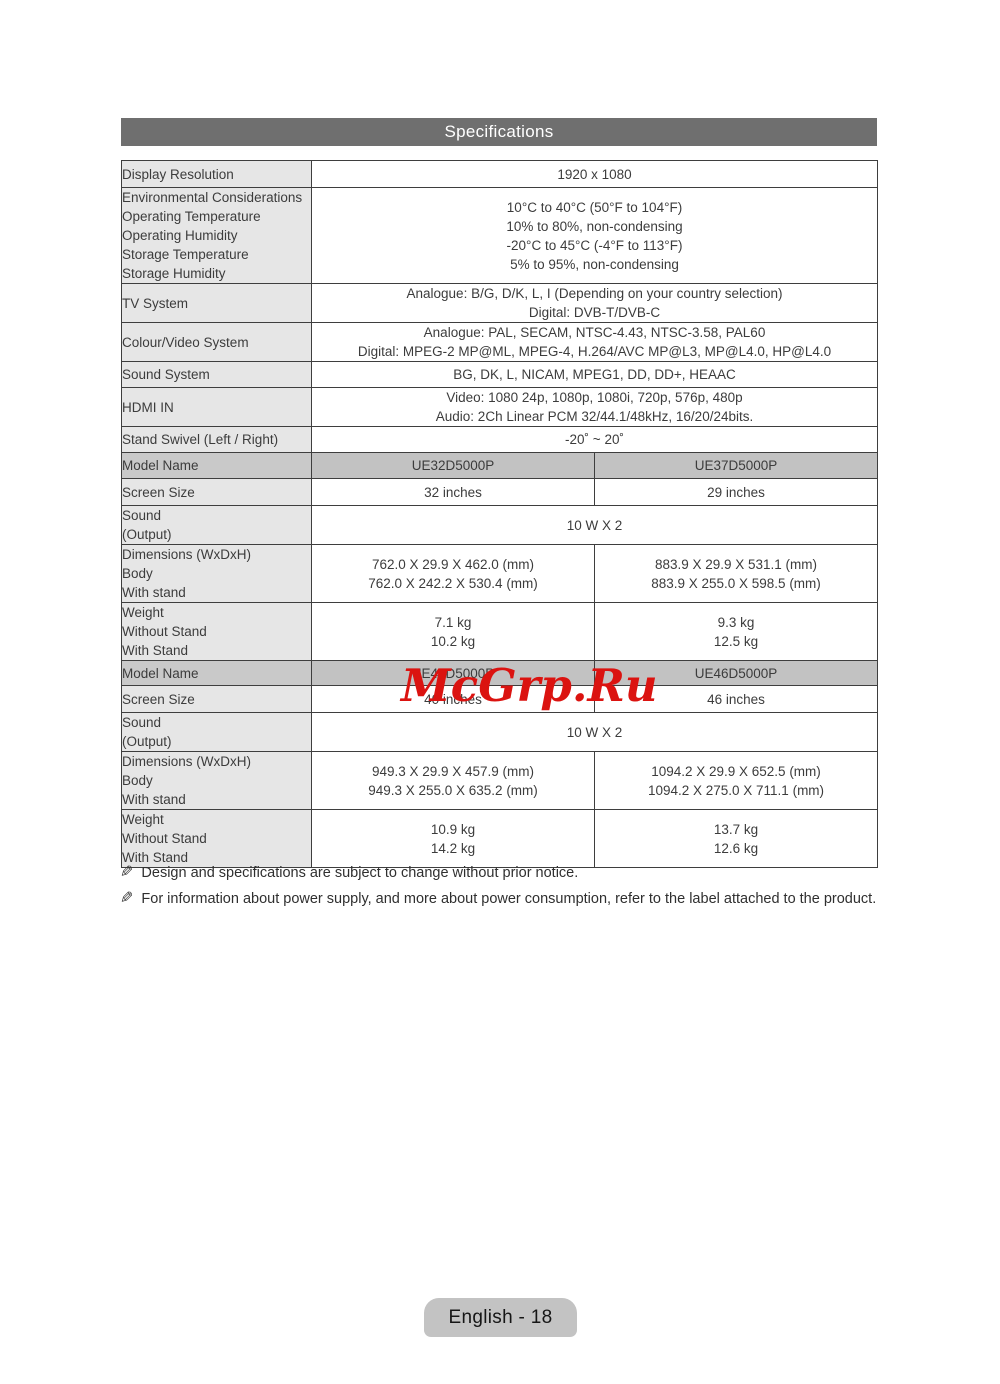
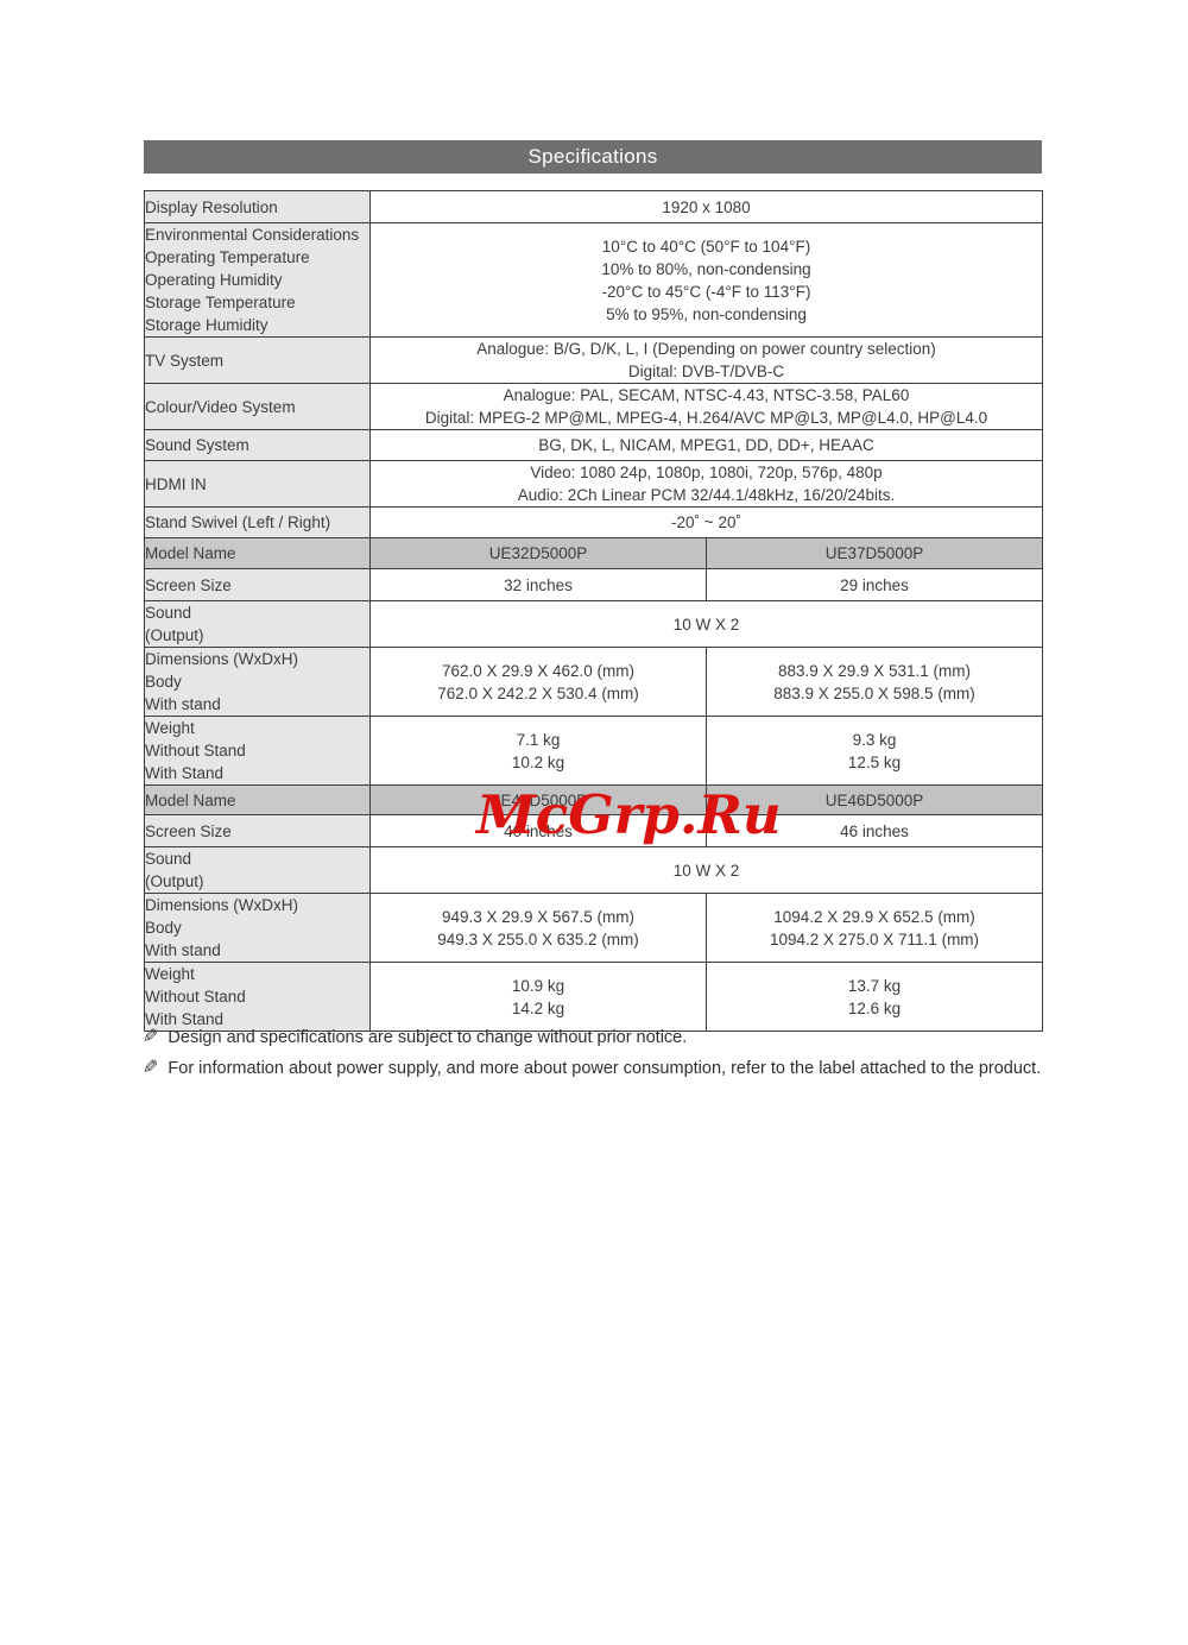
  Specifications
  Display Resolution	1920 x 1080
  Environmental Considerations Operating Temperature Operating Humidity Storage Temperature Storage Humidity	10°C to 40°C (50°F to 104°F) 10% to 80%, non-condensing -20°C to 45°C (-4°F to 113°F) 5% to 95%, non-condensing
- TV System	Analogue: B/G, D/K, L, I (Depending on your country selection) Digital: DVB-T/DVB-C
+ TV System	Analogue: B/G, D/K, L, I (Depending on power country selection) Digital: DVB-T/DVB-C
  Colour/Video System	Analogue: PAL, SECAM, NTSC-4.43, NTSC-3.58, PAL60 Digital: MPEG-2 MP@ML, MPEG-4, H.264/AVC MP@L3, MP@L4.0, HP@L4.0
  Sound System	BG, DK, L, NICAM, MPEG1, DD, DD+, HEAAC
  HDMI IN	Video: 1080 24p, 1080p, 1080i, 720p, 576p, 480p Audio: 2Ch Linear PCM 32/44.1/48kHz, 16/20/24bits.
  Stand Swivel (Left / Right)	-20˚ ~ 20˚
  Model Name	UE32D5000P	UE37D5000P
  Screen Size	32 inches	29 inches
  Sound (Output)	10 W X 2
  Dimensions (WxDxH) Body With stand	762.0 X 29.9 X 462.0 (mm) 762.0 X 242.2 X 530.4 (mm)	883.9 X 29.9 X 531.1 (mm) 883.9 X 255.0 X 598.5 (mm)
  Weight Without Stand With Stand	7.1 kg 10.2 kg	9.3 kg 12.5 kg
  Model Name	UE40D5000P	UE46D5000P
  Screen Size	40 inches	46 inches
  Sound (Output)	10 W X 2
- Dimensions (WxDxH) Body With stand	949.3 X 29.9 X 457.9 (mm) 949.3 X 255.0 X 635.2 (mm)	1094.2 X 29.9 X 652.5 (mm) 1094.2 X 275.0 X 711.1 (mm)
+ Dimensions (WxDxH) Body With stand	949.3 X 29.9 X 567.5 (mm) 949.3 X 255.0 X 635.2 (mm)	1094.2 X 29.9 X 652.5 (mm) 1094.2 X 275.0 X 711.1 (mm)
  Weight Without Stand With Stand	10.9 kg 14.2 kg	13.7 kg 12.6 kg
  McGrp.Ru
  Design and specifications are subject to change without prior notice.
  For information about power supply, and more about power consumption, refer to the label attached to the product.
- English - 18
